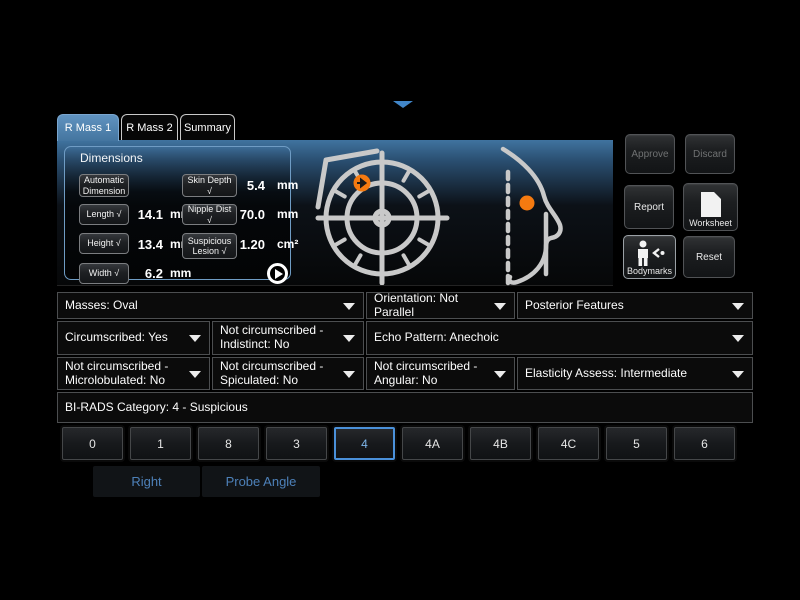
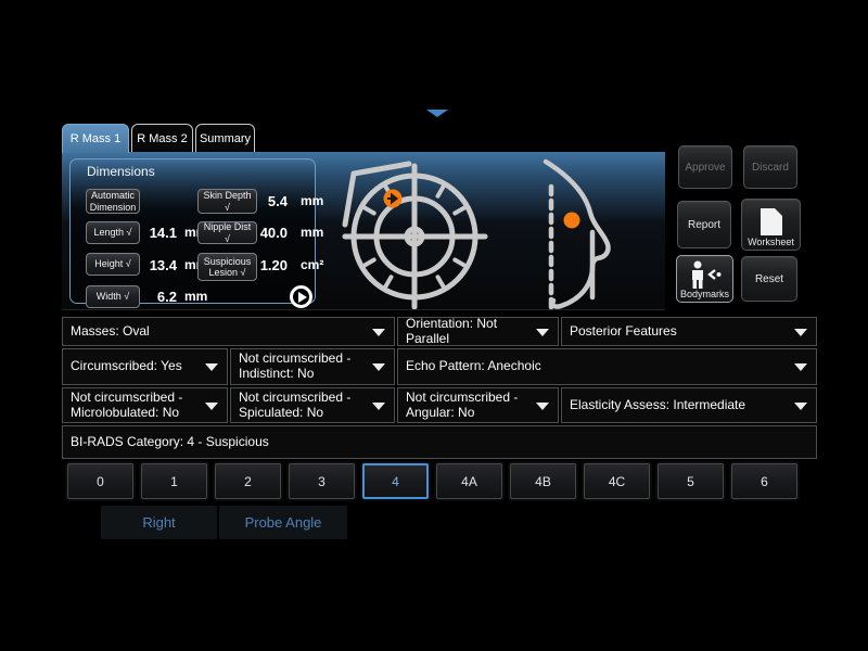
  R Mass 1
  R Mass 2
  Summary
  Dimensions
  Automatic Dimension
  Length √
  Height √
  Width √
  14.1
  13.4
  6.2
  mm
  Skin Depth √
  Nipple Dist √
  Suspicious Lesion √
  5.4
  mm
- 70.0
+ 40.0
  mm
  1.20
  cm²
  Approve
  Discard
  Report
  Worksheet
  Bodymarks
  Reset
  Masses: Oval
  Orientation: Not Parallel
  Posterior Features
  Circumscribed: Yes
  Not circumscribed - Indistinct: No
  Echo Pattern: Anechoic
  Not circumscribed - Microlobulated: No
  Not circumscribed - Spiculated: No
  Not circumscribed - Angular: No
  Elasticity Assess: Intermediate
  BI-RADS Category: 4 - Suspicious
  0
  1
- 8
+ 2
  3
  4
  4A
  4B
  4C
  5
  6
  Right
  Probe Angle
